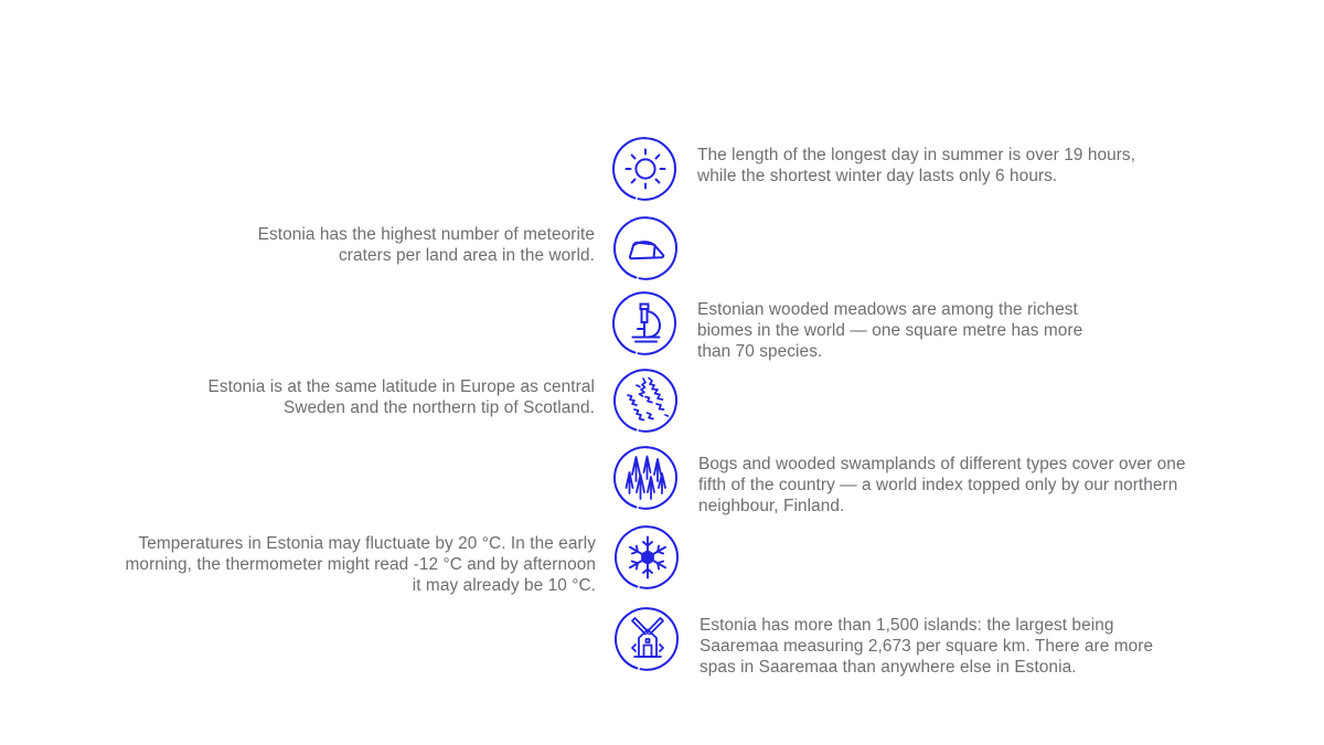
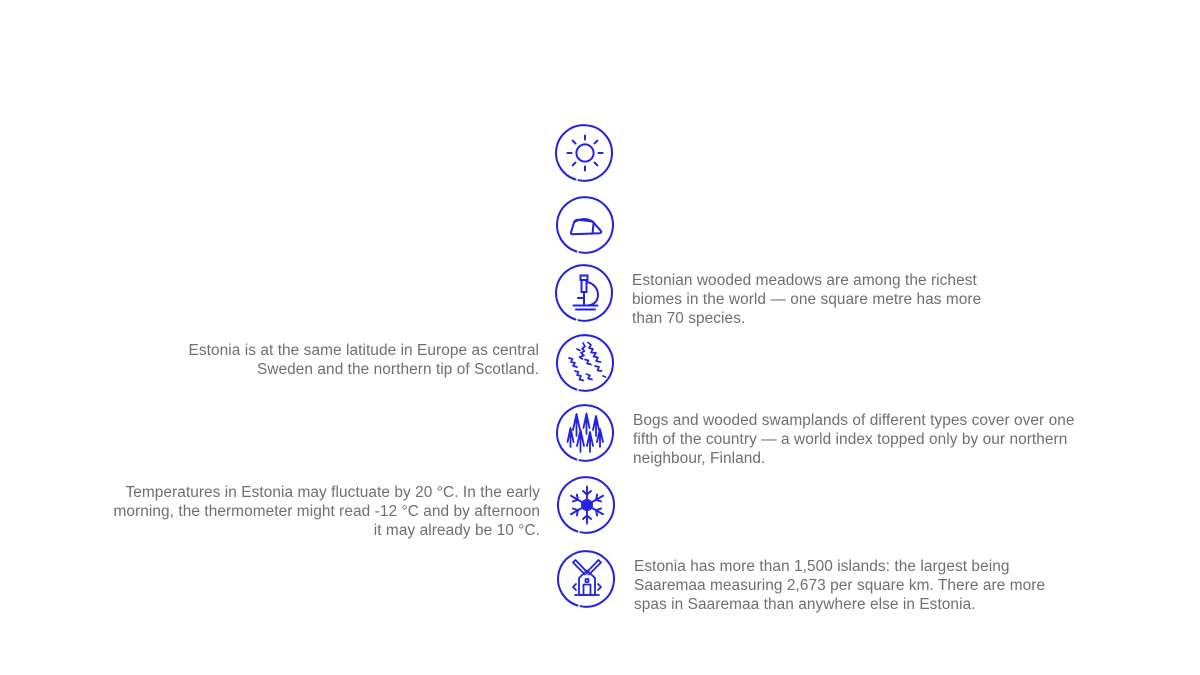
- The length of the longest day in summer is over 19 hours,
- while the shortest winter day lasts only 6 hours.
- Estonia has the highest number of meteorite
- craters per land area in the world.
  Estonian wooded meadows are among the richest
  biomes in the world — one square metre has more
  than 70 species.
  Estonia is at the same latitude in Europe as central
  Sweden and the northern tip of Scotland.
  Bogs and wooded swamplands of different types cover over one
  fifth of the country — a world index topped only by our northern
  neighbour, Finland.
  Temperatures in Estonia may fluctuate by 20 °C. In the early
  morning, the thermometer might read -12 °C and by afternoon
  it may already be 10 °C.
  Estonia has more than 1,500 islands: the largest being
  Saaremaa measuring 2,673 per square km. There are more
  spas in Saaremaa than anywhere else in Estonia.
